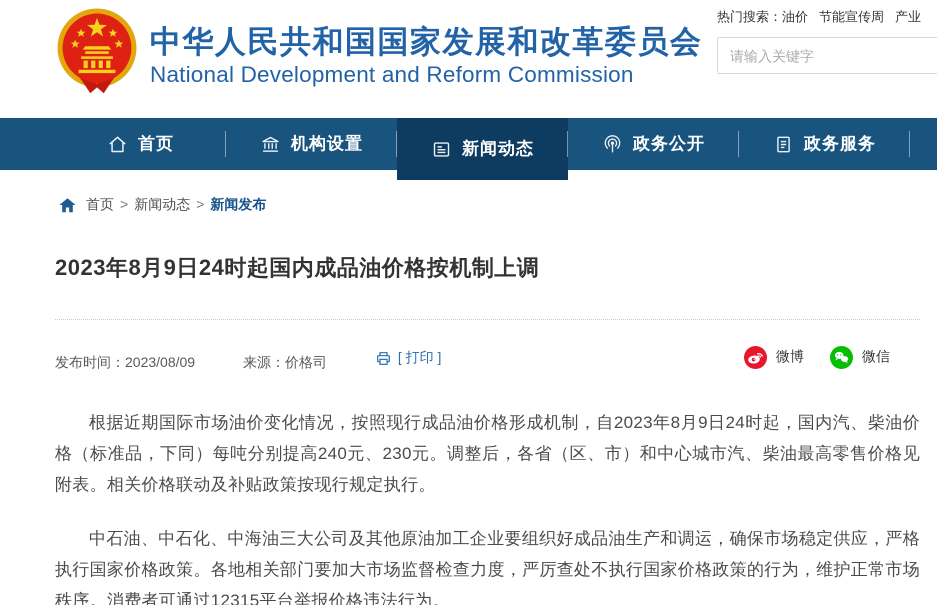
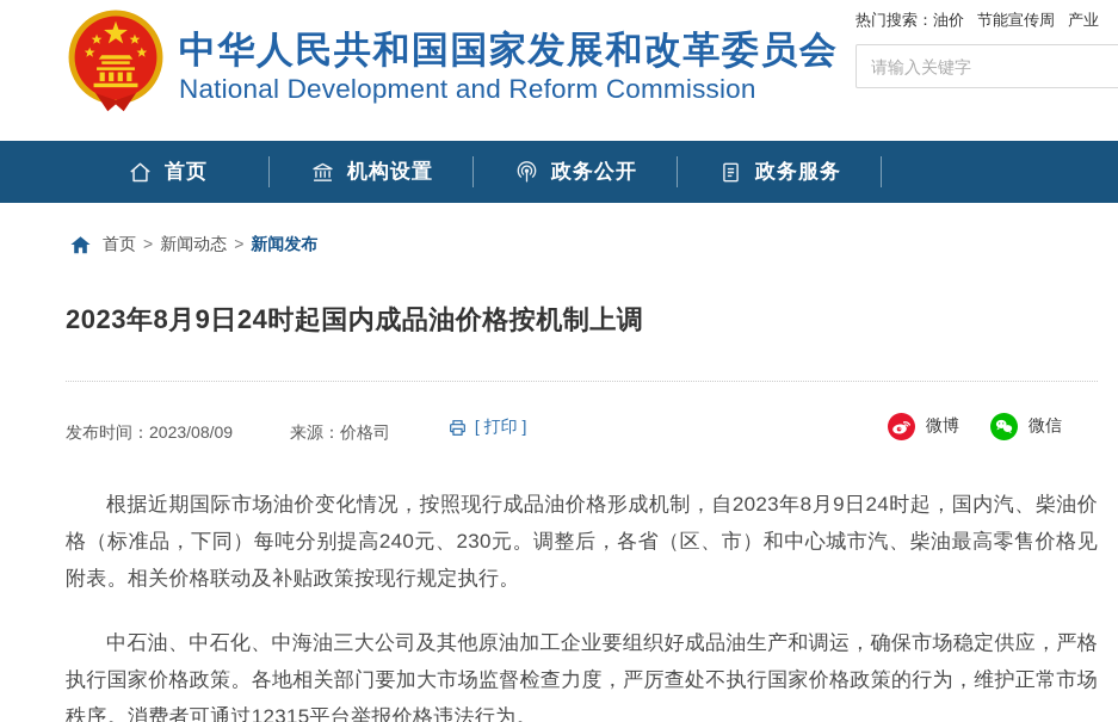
  中华人民共和国国家发展和改革委员会
  National Development and Reform Commission
  热门搜索：油价 节能宣传周 产业
  请输入关键字
  首页
  机构设置
- 新闻动态
  政务公开
  政务服务
  首页 > 新闻动态 > 新闻发布
  2023年8月9日24时起国内成品油价格按机制上调
  发布时间：2023/08/09 来源：价格司
  [ 打印 ]
  微博
  微信
  根据近期国际市场油价变化情况，按照现行成品油价格形成机制，自2023年8月9日24时起，国内汽、柴油价格（标准品，下同）每吨分别提高240元、230元。调整后，各省（区、市）和中心城市汽、柴油最高零售价格见附表。相关价格联动及补贴政策按现行规定执行。
  中石油、中石化、中海油三大公司及其他原油加工企业要组织好成品油生产和调运，确保市场稳定供应，严格执行国家价格政策。各地相关部门要加大市场监督检查力度，严厉查处不执行国家价格政策的行为，维护正常市场秩序。消费者可通过12315平台举报价格违法行为。
